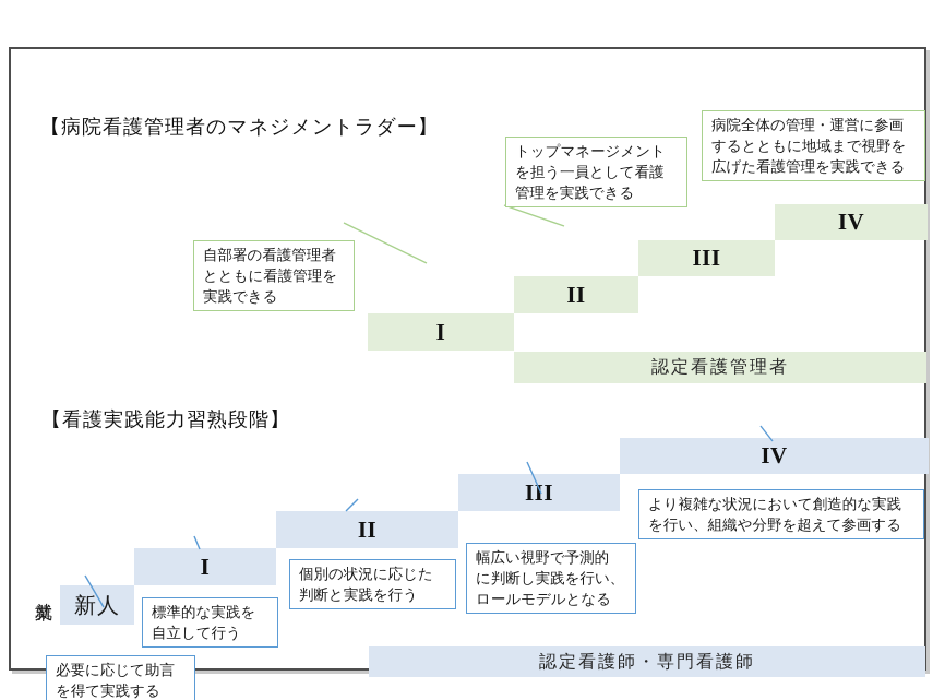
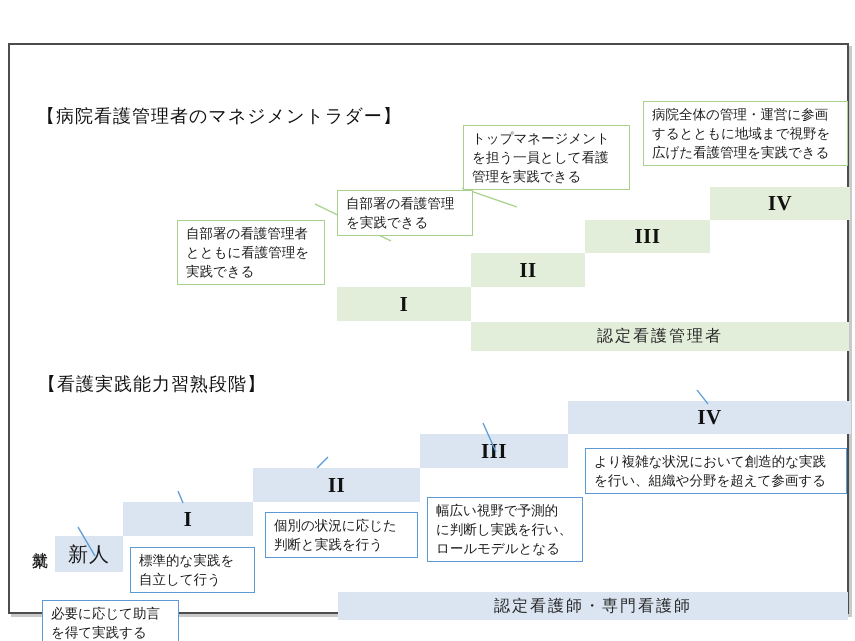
  【病院看護管理者のマネジメントラダー】
  I
  II
  III
  IV
  認定看護管理者
  自部署の看護管理者
  とともに看護管理を
  実践できる
+ 自部署の看護管理
+ を実践できる
  トップマネージメント
  を担う一員として看護
  管理を実践できる
  病院全体の管理・運営に参画
  するとともに地域まで視野を
  広げた看護管理を実践できる
  【看護実践能力習熟段階】
  新人
  I
  II
  III
  IV
  認定看護師・専門看護師
  必要に応じて助言
  を得て実践する
  標準的な実践を
  自立して行う
  個別の状況に応じた
  判断と実践を行う
  幅広い視野で予測的
  に判断し実践を行い、
  ロールモデルとなる
  より複雑な状況において創造的な実践
  を行い、組織や分野を超えて参画する
